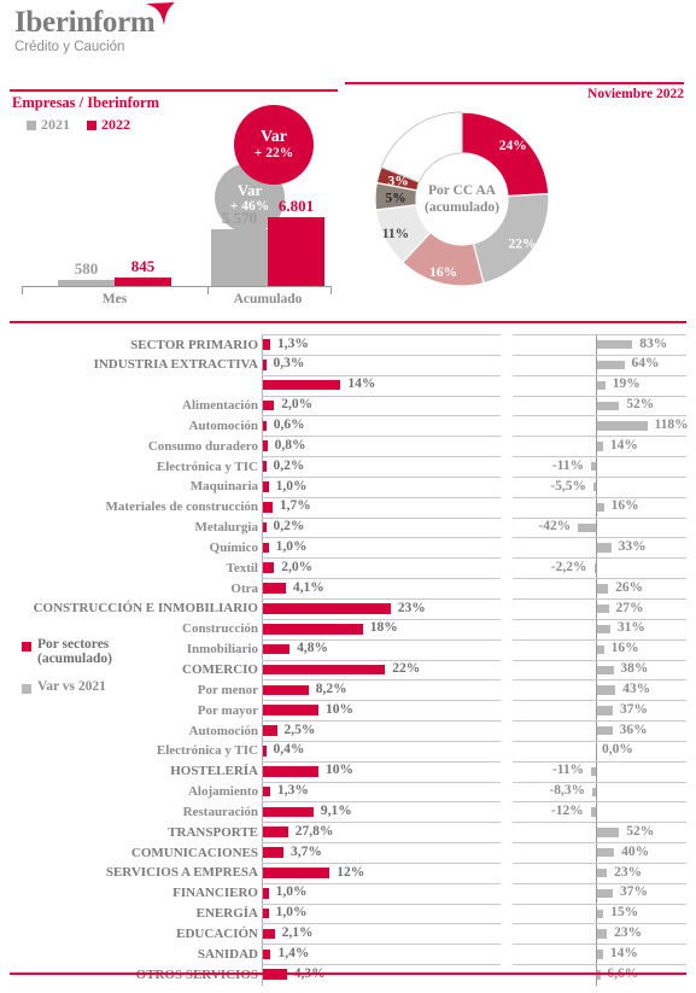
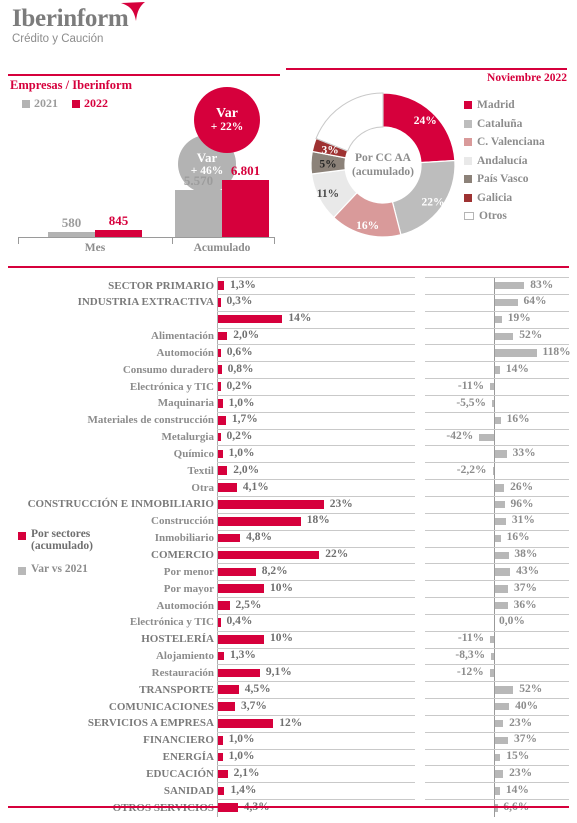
  Iberinform
  Crédito y Caución
  Noviembre 2022
  Empresas / Iberinform
  2021
  2022
  Var
  + 46%
  Var
  + 22%
  580
  845
  Mes
  5.570
  6.801
  Acumulado
  24%
  22%
  16%
  11%
  5%
  3%
  Por CC AA
  (acumulado)
+ Madrid
+ Cataluña
+ C. Valenciana
+ Andalucía
+ País Vasco
+ Galicia
+ Otros
  SECTOR PRIMARIO
  1,3%
  83%
  INDUSTRIA EXTRACTIVA
  0,3%
  64%
  14%
  19%
  Alimentación
  2,0%
  52%
  Automoción
  0,6%
  118%
  Consumo duradero
  0,8%
  14%
  Electrónica y TIC
  0,2%
  -11%
  Maquinaria
  1,0%
  -5,5%
  Materiales de construcción
  1,7%
  16%
  Metalurgia
  0,2%
  -42%
  Químico
  1,0%
  33%
  Textil
  2,0%
  -2,2%
  Otra
  4,1%
  26%
  CONSTRUCCIÓN E INMOBILIARIO
  23%
- 27%
+ 96%
  Construcción
  18%
  31%
  Inmobiliario
  4,8%
  16%
  COMERCIO
  22%
  38%
  Por menor
  8,2%
  43%
  Por mayor
  10%
  37%
  Automoción
  2,5%
  36%
  Electrónica y TIC
  0,4%
  0,0%
  HOSTELERÍA
  10%
  -11%
  Alojamiento
  1,3%
  -8,3%
  Restauración
  9,1%
  -12%
  TRANSPORTE
- 27,8%
+ 4,5%
  52%
  COMUNICACIONES
  3,7%
  40%
  SERVICIOS A EMPRESA
  12%
  23%
  FINANCIERO
  1,0%
  37%
  ENERGÍA
  1,0%
  15%
  EDUCACIÓN
  2,1%
  23%
  SANIDAD
  1,4%
  14%
  Por sectores
  (acumulado)
  Var vs 2021
